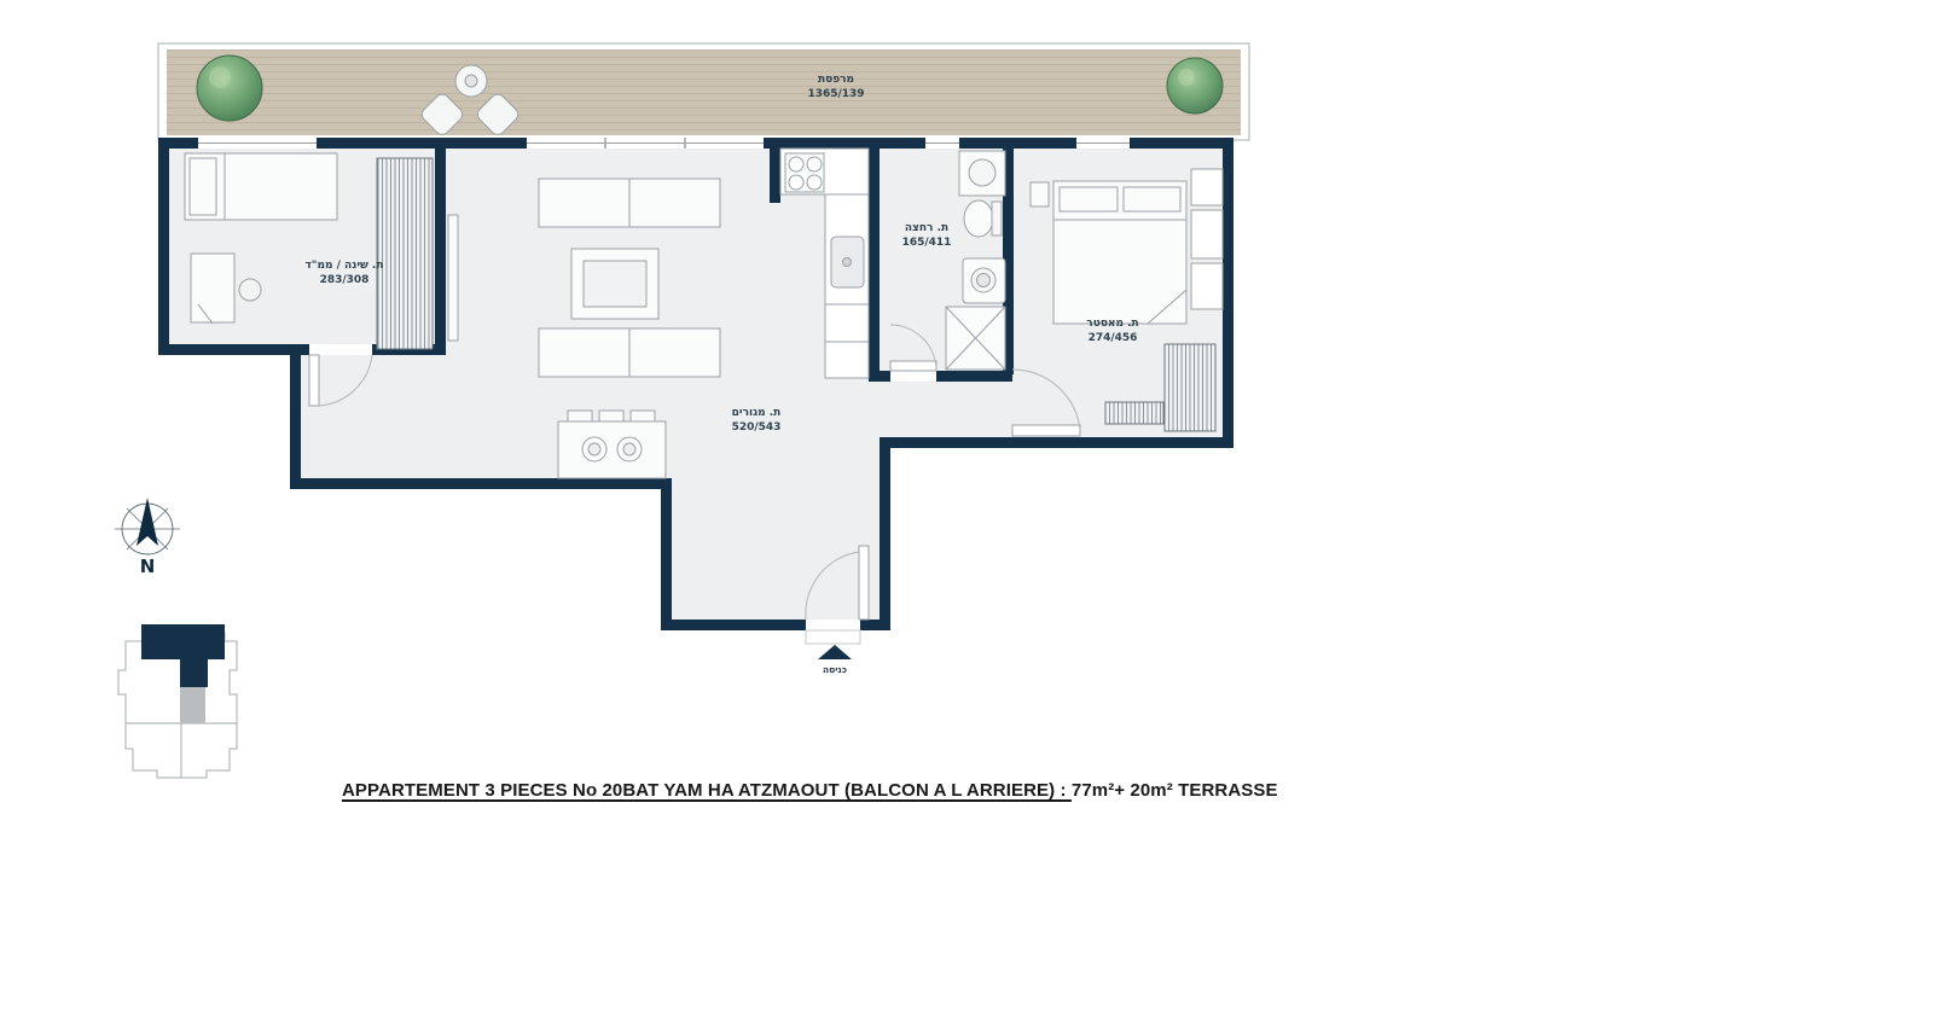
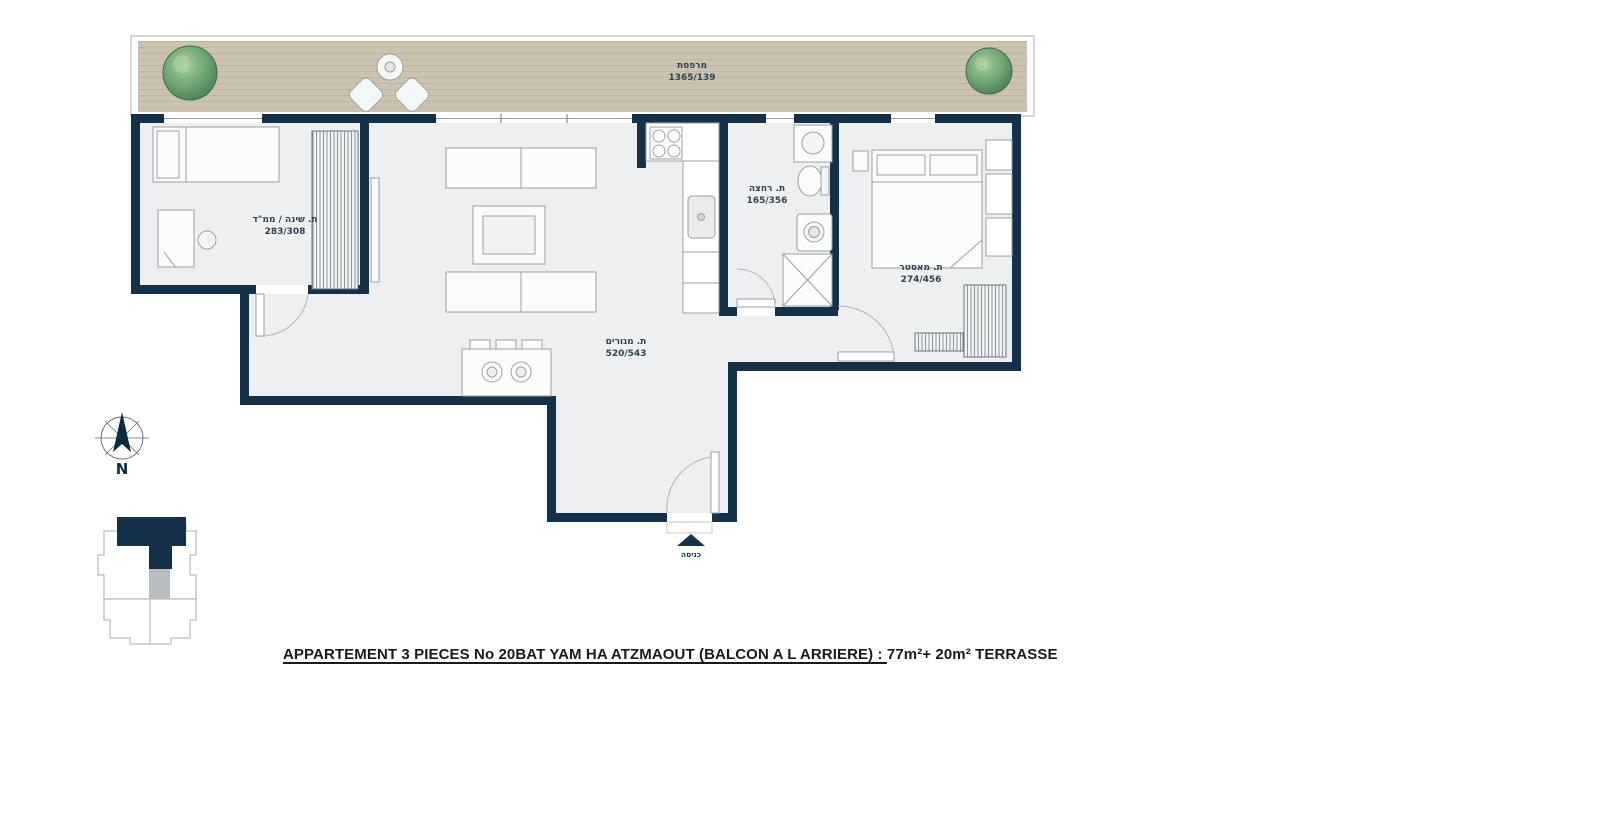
  מרפסת
  1365/139
  ת. שינה / ממ"ד
  283/308
  ת. מגורים
  520/543
  ת. רחצה
- 165/411
+ 165/356
  ת. מאסטר
  274/456
  כניסה
  N
  APPARTEMENT 3 PIECES No 20BAT YAM HA ATZMAOUT (BALCON A L ARRIERE) : 77m²+ 20m² TERRASSE
